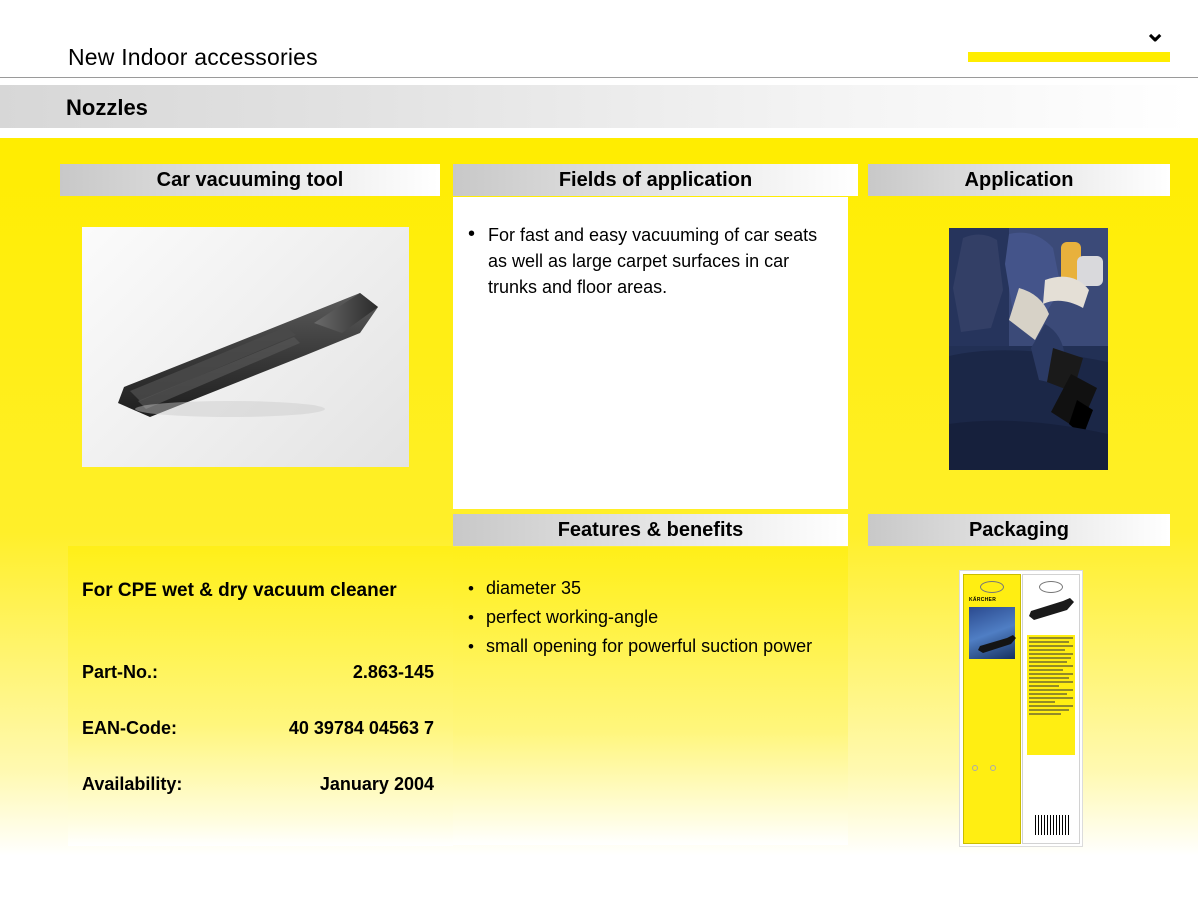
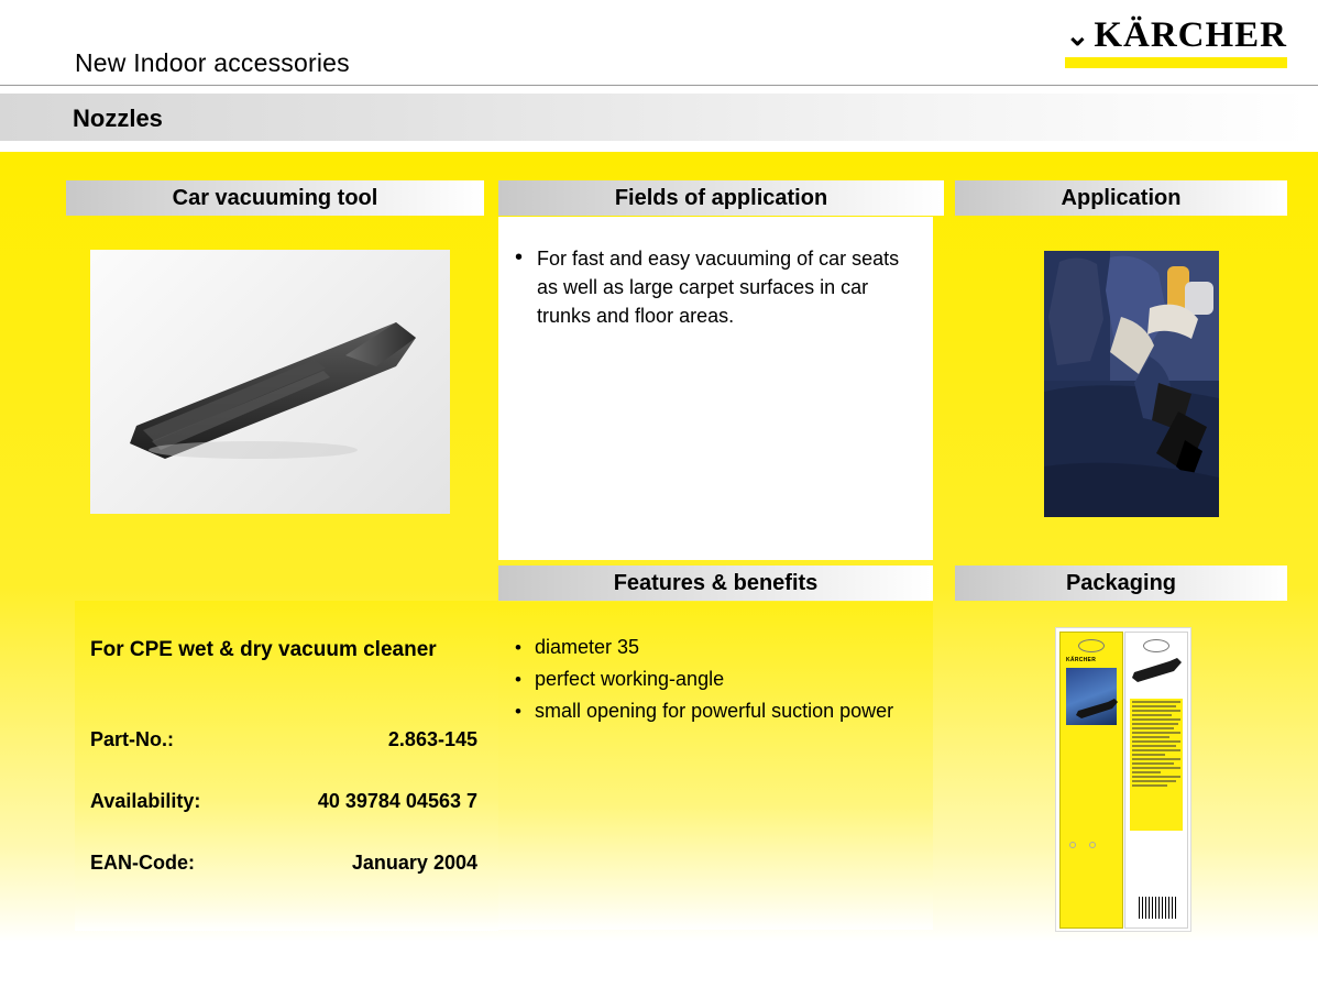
  New Indoor accessories
  ⌄
+ KÄRCHER
  Nozzles
  Car vacuuming tool
  Fields of application
  Application
  Features & benefits
  Packaging
  •
  For fast and easy vacuuming of car seats as well as large carpet surfaces in car trunks and floor areas.
  For CPE wet & dry vacuum cleaner
  Part-No.:
  2.863-145
- EAN-Code:
+ Availability:
  40 39784 04563 7
- Availability:
+ EAN-Code:
  January 2004
  •
  diameter 35
  •
  perfect working-angle
  •
  small opening for powerful suction power
